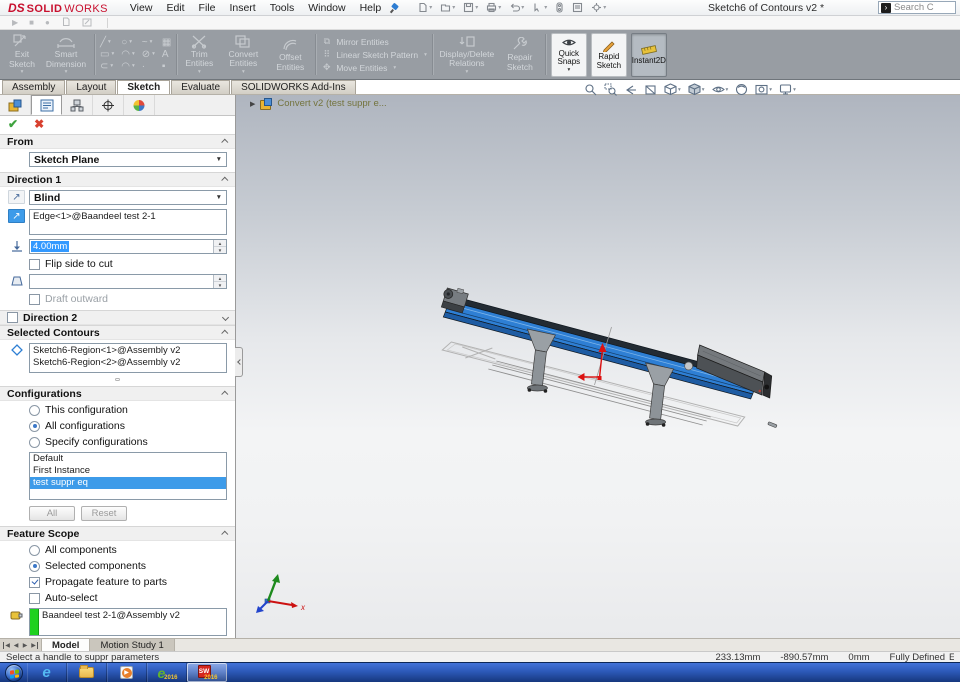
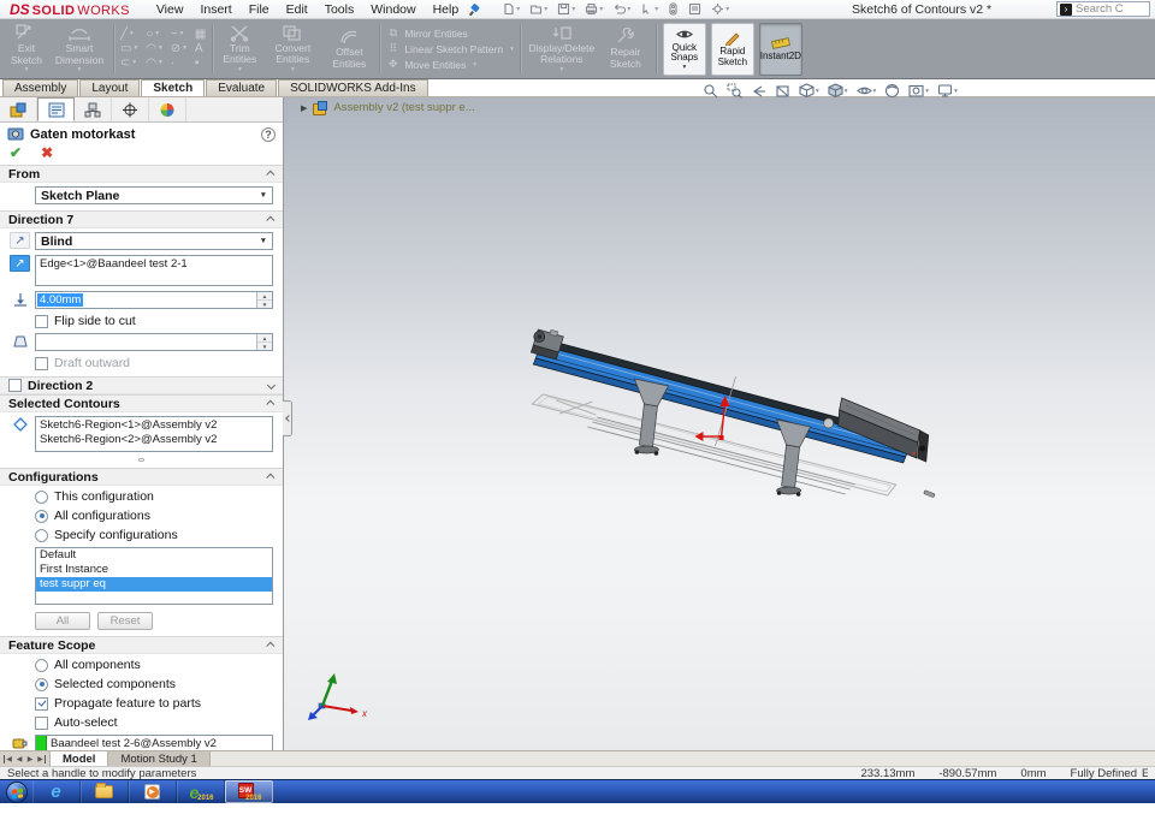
  DS
  SOLID
  WORKS
  View
- Edit
+ Insert
  File
- Insert
+ Edit
  Tools
  Window
  Help
  Sketch6 of Contours v2 *
  ›
  Search C
- ▶
- ■
- ●
  Exit Sketch
  Smart Dimension
  ╱
  ○
  ~
  ▦
  ▭
  ◠
  ⊘
  A
  ⊂
  ◠
  ·
  ▪
  Trim Entities
  Convert Entities
  Offset Entities
  ⧉
  Mirror Entities
  ⠿
  Linear Sketch Pattern
  ✥
  Move Entities
  Display/Delete Relations
  Repair Sketch
  Quick Snaps
  Rapid Sketch
  Instant2D
  Assembly
  Layout
  Sketch
  Evaluate
  SOLIDWORKS Add-Ins
+ Gaten motorkast
+ ?
  ✔
  ✖
  From
  Sketch Plane
- Direction 1
+ Direction 7
  ↗
  Blind
  ↗
  Edge<1>@Baandeel test 2-1
  4.00mm
  Flip side to cut
  Draft outward
  Direction 2
  Selected Contours
  Sketch6-Region<1>@Assembly v2
  Sketch6-Region<2>@Assembly v2
  Configurations
  This configuration
  All configurations
  Specify configurations
  Default
  First Instance
  test suppr eq
  All
  Reset
  Feature Scope
  All components
  Selected components
  Propagate feature to parts
  Auto-select
- Baandeel test 2-1@Assembly v2
+ Baandeel test 2-6@Assembly v2
- Convert v2 (test suppr e...
+ Assembly v2 (test suppr e...
  x
  Model
  Motion Study 1
- Select a handle to suppr parameters
+ Select a handle to modify parameters
  233.13mm
  -890.57mm
  0mm
  Fully Defined
  E
  e
  e
